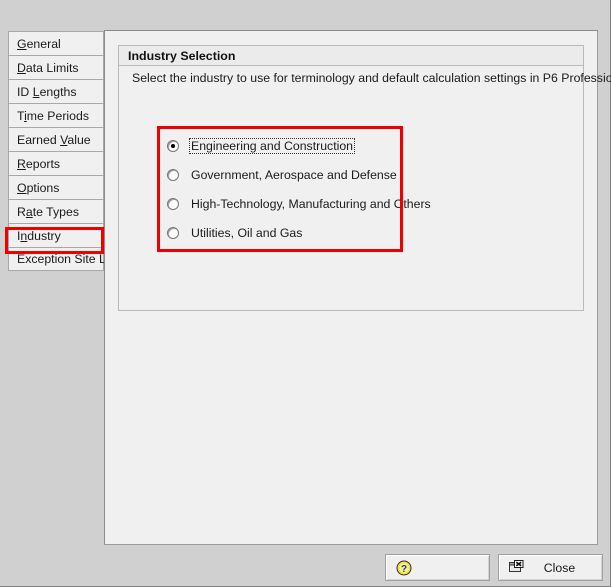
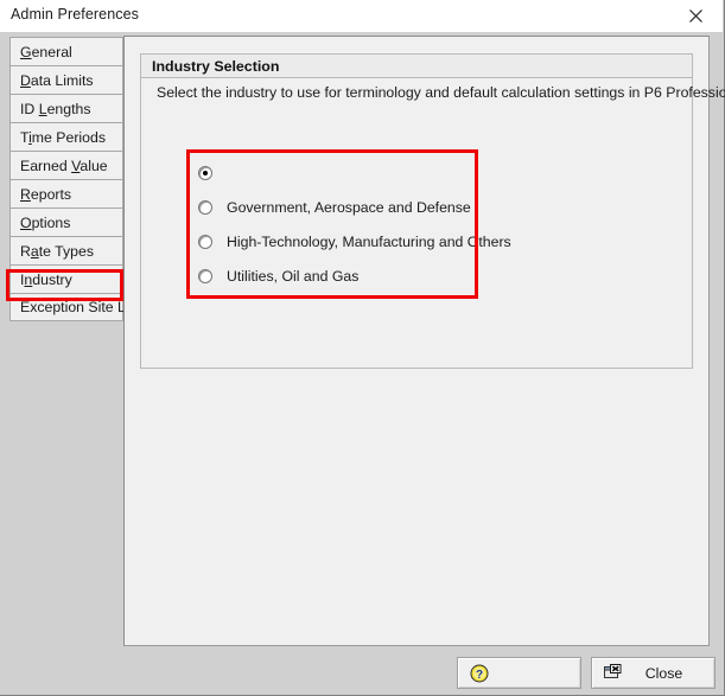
+ Admin Preferences
  General
  Data Limits
  ID Lengths
  Time Periods
  Earned Value
  Reports
  Options
  Rate Types
  Industry
  Exception Site L
  Industry Selection
  Select the industry to use for terminology and default calculation settings in P6 Professio
- Engineering and Construction
  Government, Aerospace and Defense
  High-Technology, Manufacturing and Others
  Utilities, Oil and Gas
  ?
  Close
